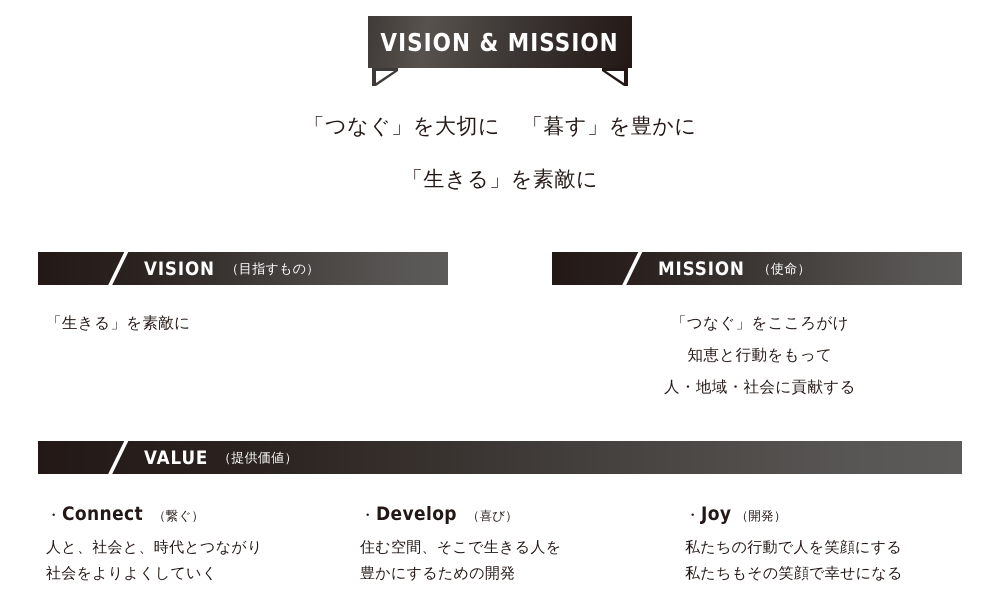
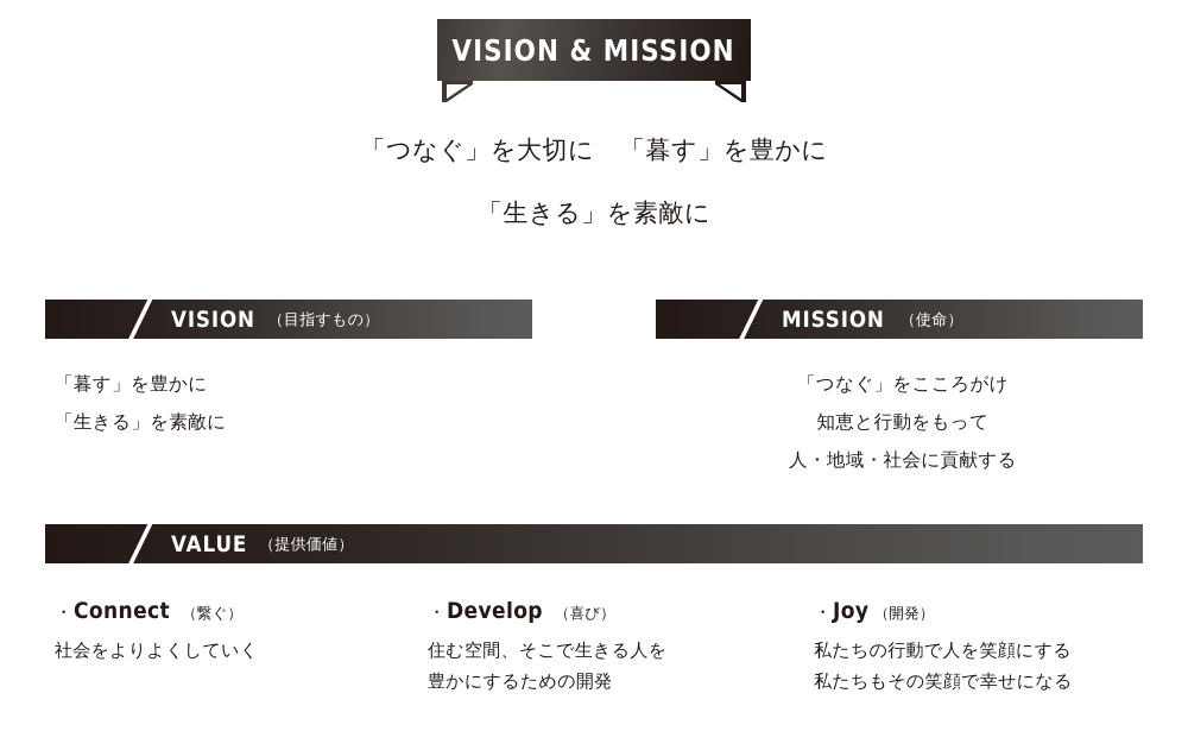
  VISION & MISSION
  「つなぐ」を大切に 「暮す」を豊かに
  「生きる」を素敵に
  VISION
  （目指すもの）
+ 「暮す」を豊かに
  「生きる」を素敵に
  MISSION
  （使命）
  「つなぐ」をこころがけ
  知恵と行動をもって
  人・地域・社会に貢献する
  VALUE
  （提供価値）
  ・
  Connect
  （繋ぐ）
- 人と、社会と、時代とつながり
  社会をよりよくしていく
  ・
  Develop
  （喜び）
  住む空間、そこで生きる人を
  豊かにするための開発
  ・
  Joy
  （開発）
  私たちの行動で人を笑顔にする
  私たちもその笑顔で幸せになる
